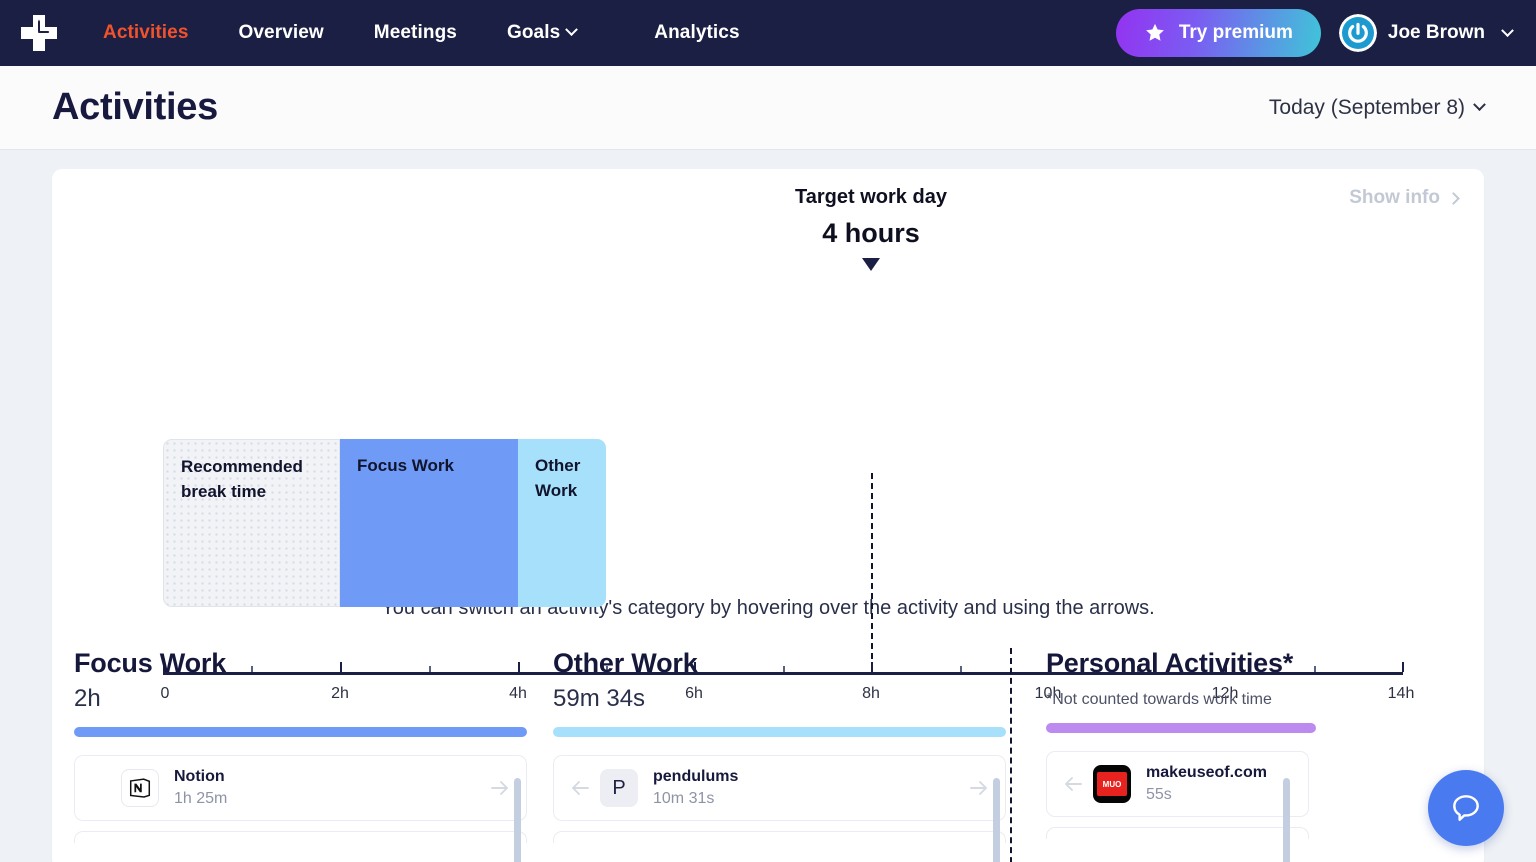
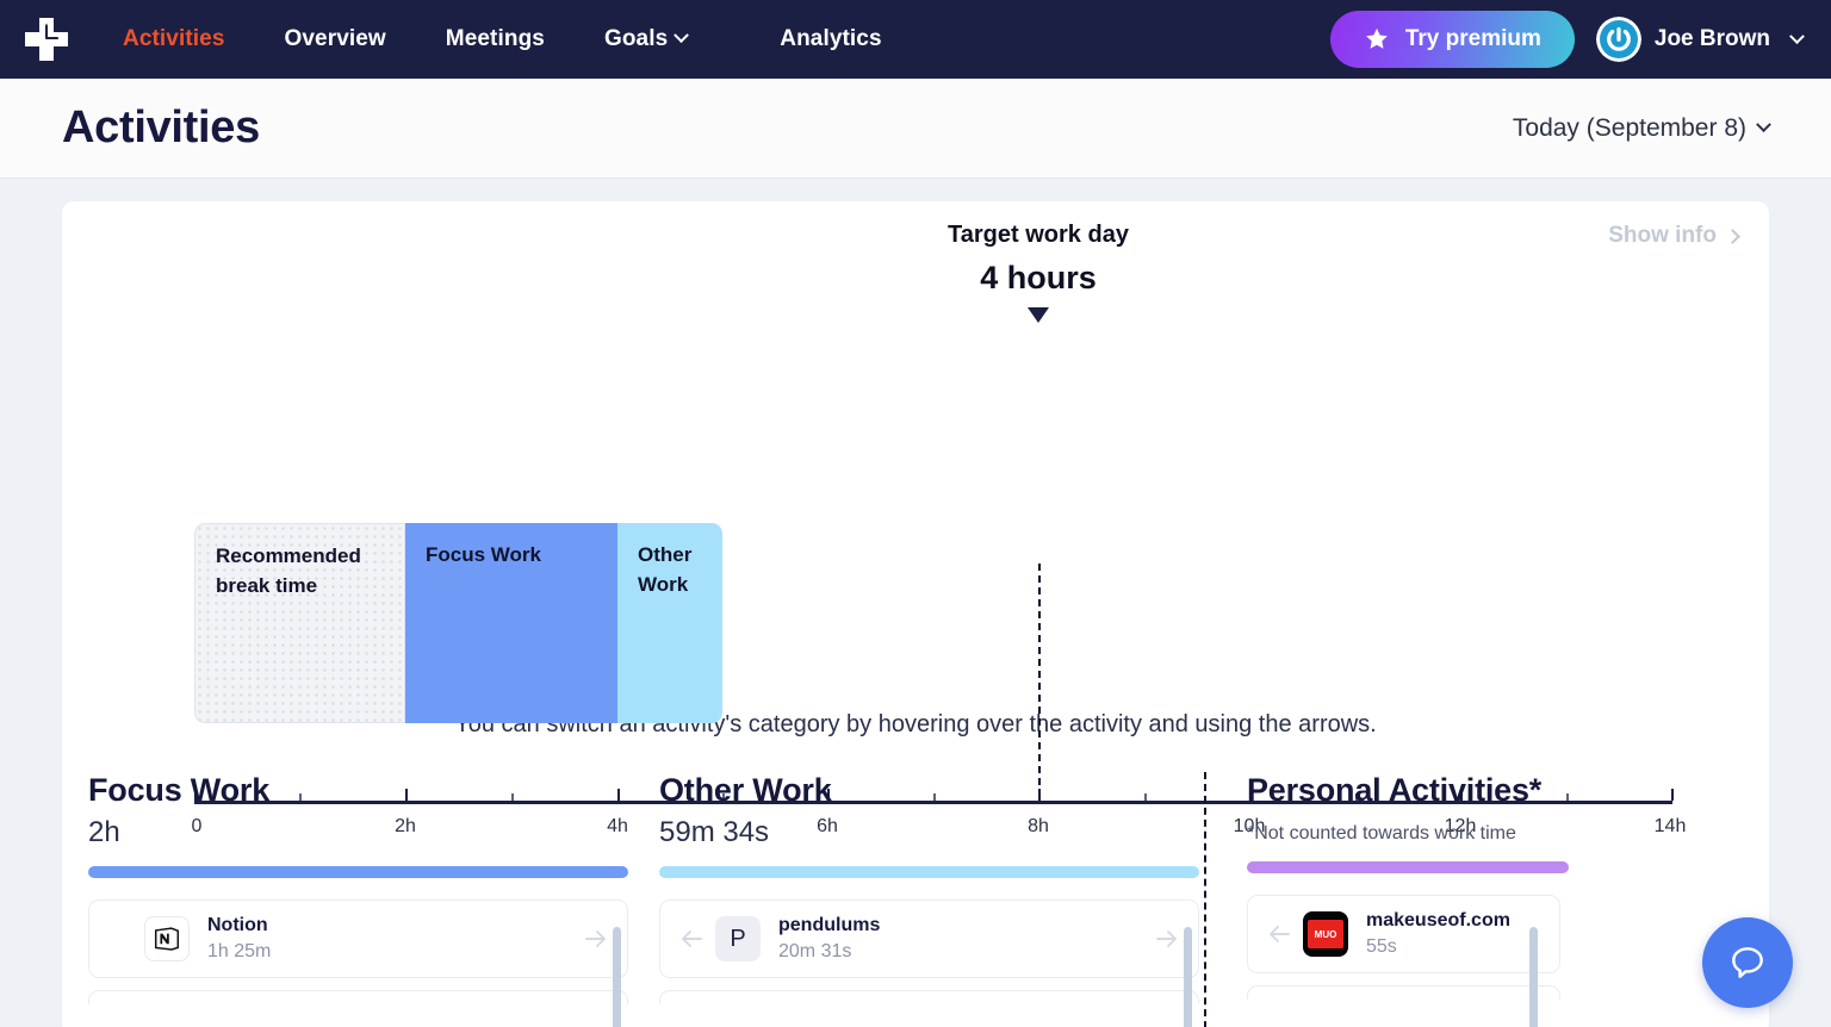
  Activities
  Overview
  Meetings
  Goals
  Analytics
  Try premium
  Joe Brown
  Activities
  Today (September 8)
  Show info
  Target work day
  4 hours
  Recommended break time
  Focus Work
  Other Work
  0
  2h
  4h
  6h
  8h
  10h
  12h
  14h
  You can switch an activity's category by hovering over the activity and using the arrows.
  Focus Work
  2h
  Notion
  1h 25m
  Other Work
  59m 34s
  P
  pendulums
- 10m 31s
+ 20m 31s
  Personal Activities*
  *Not counted towards work time
  MUO
  makeuseof.com
  55s
